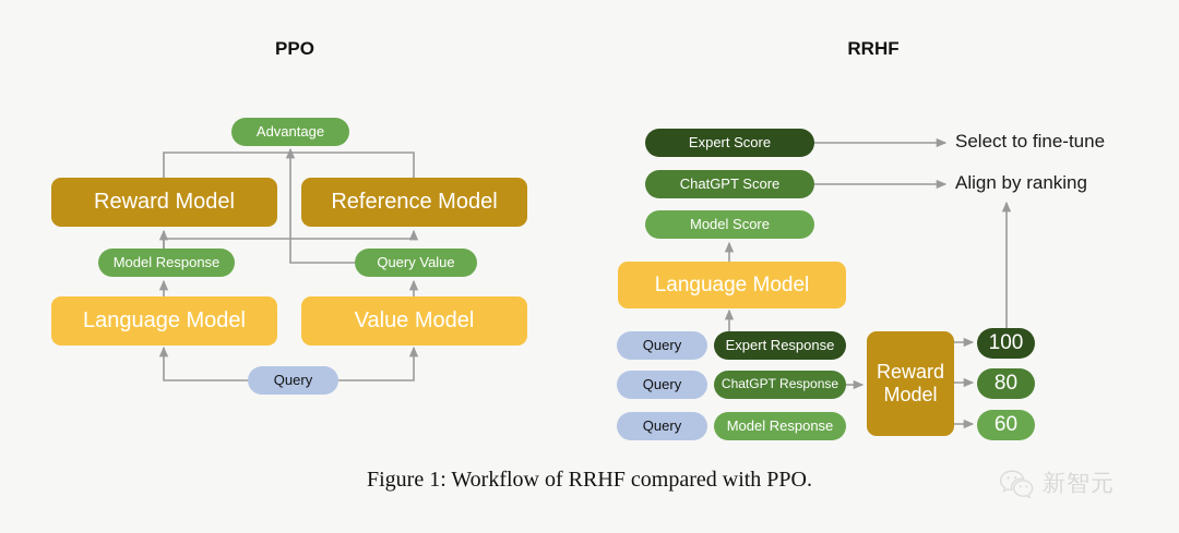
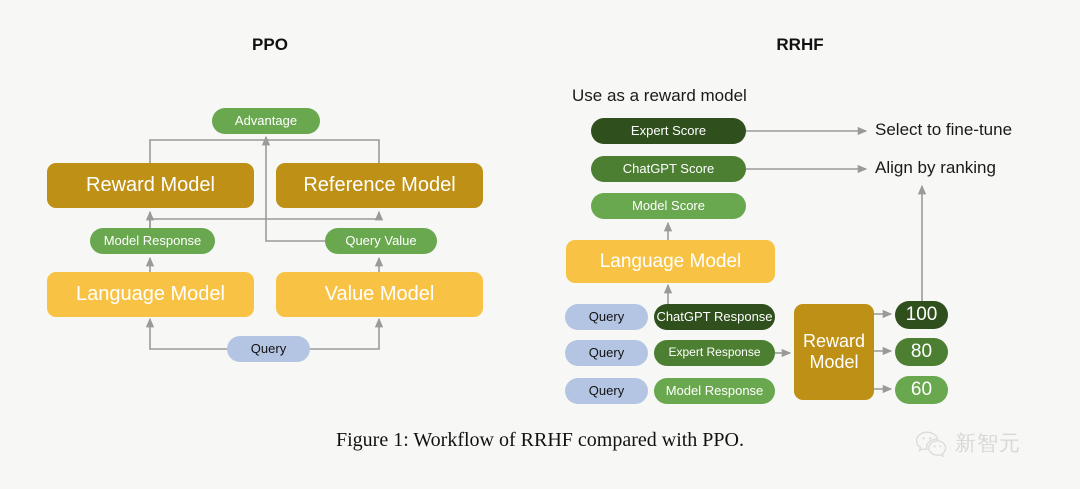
  PPO
  Advantage
  Reward Model
  Reference Model
  Model Response
  Query Value
  Language Model
  Value Model
  Query
  RRHF
+ Use as a reward model
  Expert Score
  ChatGPT Score
  Model Score
  Select to fine-tune
  Align by ranking
  Language Model
  Query
- Expert Response
+ ChatGPT Response
  100
  Query
- ChatGPT Response
+ Expert Response
  80
  Query
  Model Response
  60
  Reward
  Model
  Figure 1: Workflow of RRHF compared with PPO.
  新智元
